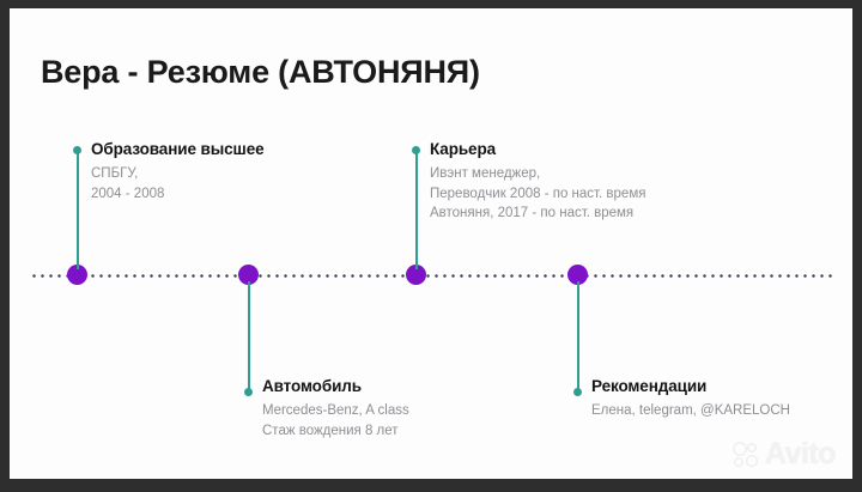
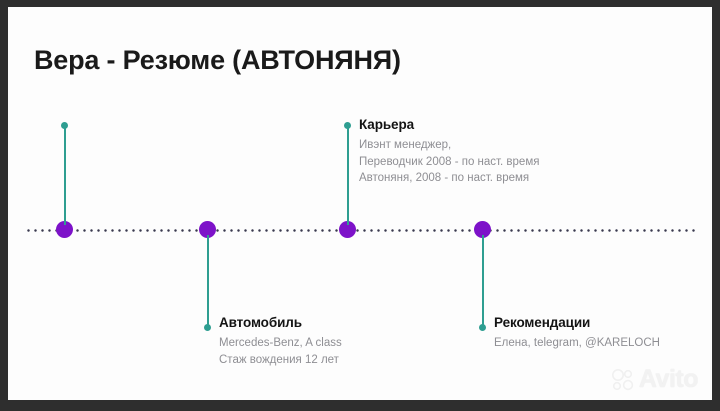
  Вера - Резюме (АВТОНЯНЯ)
- Образование высшее
- СПБГУ,
- 2004 - 2008
  Автомобиль
  Mercedes-Benz, A class
- Стаж вождения 8 лет
+ Стаж вождения 12 лет
  Карьера
  Ивэнт менеджер,
  Переводчик 2008 - по наст. время
- Автоняня, 2017 - по наст. время
+ Автоняня, 2008 - по наст. время
  Рекомендации
  Елена, telegram, @KARELOCH
